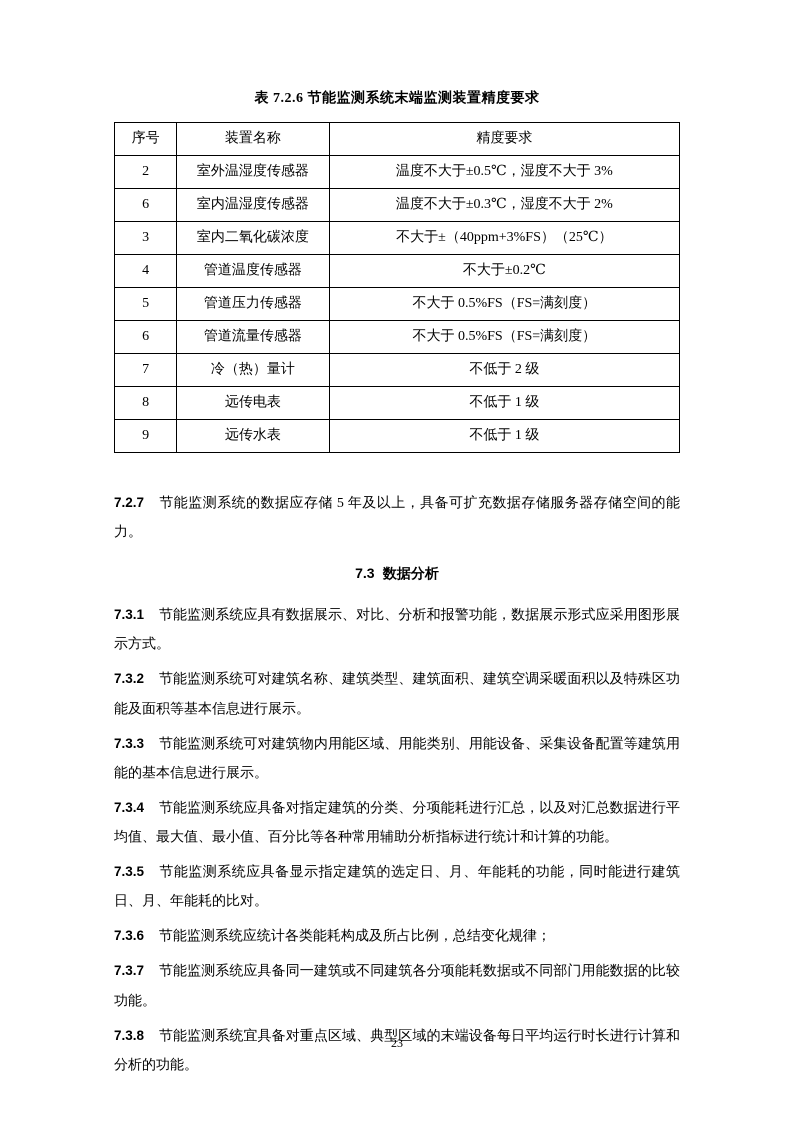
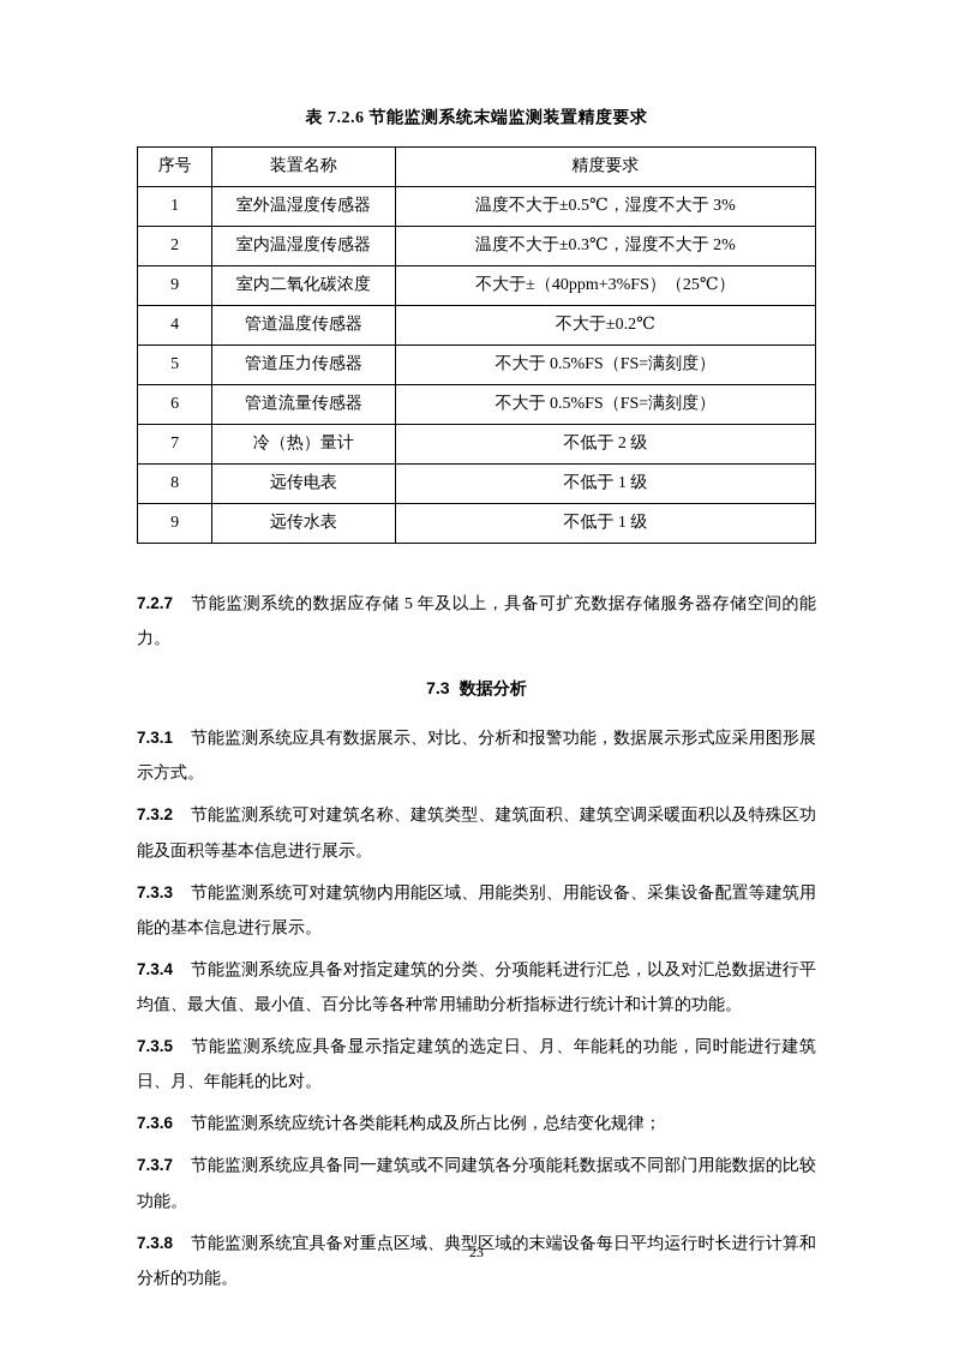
  表 7.2.6 节能监测系统末端监测装置精度要求
  序号	装置名称	精度要求
- 2	室外温湿度传感器	温度不大于±0.5℃，湿度不大于 3%
+ 1	室外温湿度传感器	温度不大于±0.5℃，湿度不大于 3%
- 6	室内温湿度传感器	温度不大于±0.3℃，湿度不大于 2%
+ 2	室内温湿度传感器	温度不大于±0.3℃，湿度不大于 2%
- 3	室内二氧化碳浓度	不大于±（40ppm+3%FS）（25℃）
+ 9	室内二氧化碳浓度	不大于±（40ppm+3%FS）（25℃）
  4	管道温度传感器	不大于±0.2℃
  5	管道压力传感器	不大于 0.5%FS（FS=满刻度）
  6	管道流量传感器	不大于 0.5%FS（FS=满刻度）
  7	冷（热）量计	不低于 2 级
  8	远传电表	不低于 1 级
  9	远传水表	不低于 1 级
  7.2.7 节能监测系统的数据应存储 5 年及以上，具备可扩充数据存储服务器存储空间的能力。
  7.3 数据分析
  7.3.1 节能监测系统应具有数据展示、对比、分析和报警功能，数据展示形式应采用图形展示方式。
  7.3.2 节能监测系统可对建筑名称、建筑类型、建筑面积、建筑空调采暖面积以及特殊区功能及面积等基本信息进行展示。
  7.3.3 节能监测系统可对建筑物内用能区域、用能类别、用能设备、采集设备配置等建筑用能的基本信息进行展示。
  7.3.4 节能监测系统应具备对指定建筑的分类、分项能耗进行汇总，以及对汇总数据进行平均值、最大值、最小值、百分比等各种常用辅助分析指标进行统计和计算的功能。
  7.3.5 节能监测系统应具备显示指定建筑的选定日、月、年能耗的功能，同时能进行建筑日、月、年能耗的比对。
  7.3.6 节能监测系统应统计各类能耗构成及所占比例，总结变化规律；
  7.3.7 节能监测系统应具备同一建筑或不同建筑各分项能耗数据或不同部门用能数据的比较功能。
  7.3.8 节能监测系统宜具备对重点区域、典型区域的末端设备每日平均运行时长进行计算和分析的功能。
  23
